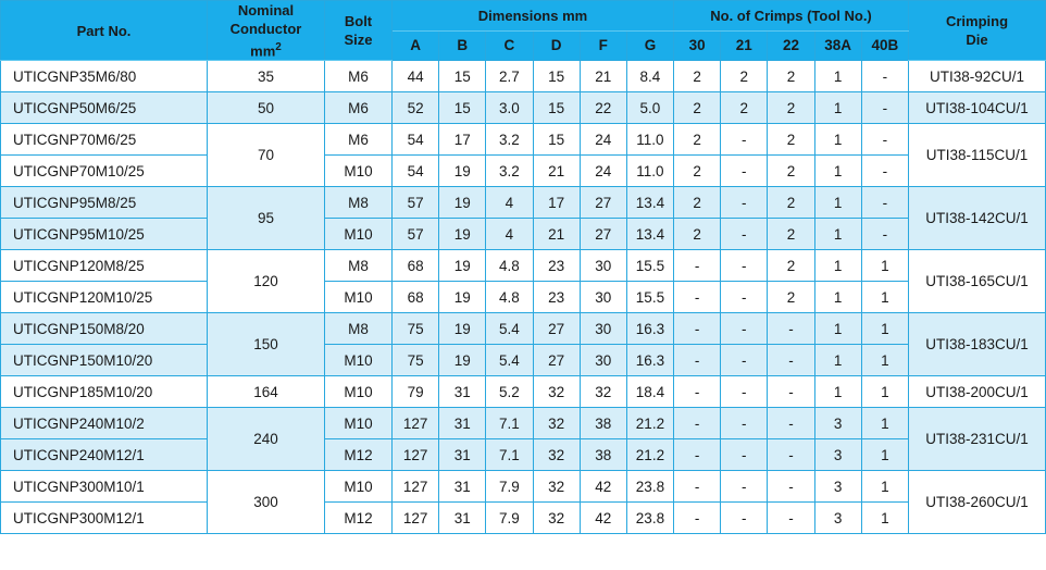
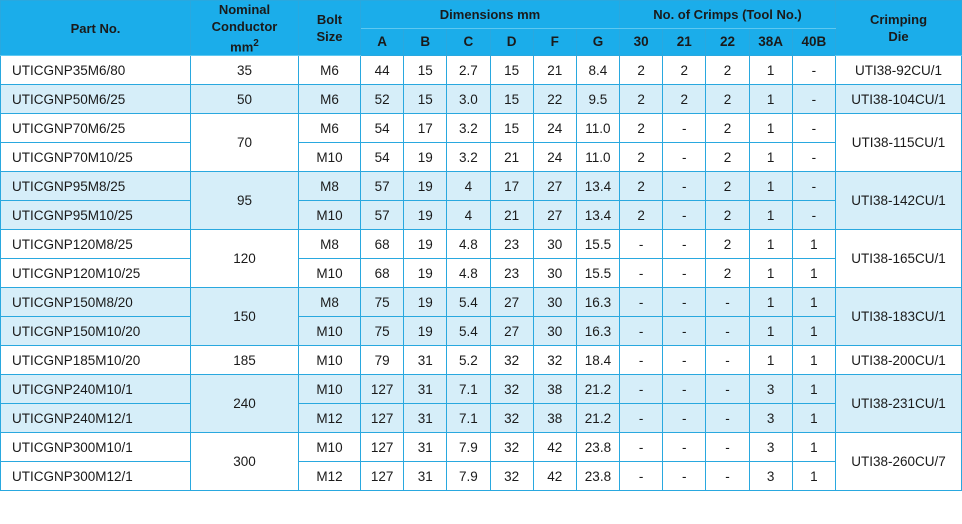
  Part No.	Nominal Conductor mm2	Bolt Size	Dimensions mm	No. of Crimps (Tool No.)	Crimping Die
  A	B	C	D	F	G	30	21	22	38A	40B
  UTICGNP35M6/80	35	M6	44	15	2.7	15	21	8.4	2	2	2	1	-	UTI38-92CU/1
- UTICGNP50M6/25	50	M6	52	15	3.0	15	22	5.0	2	2	2	1	-	UTI38-104CU/1
+ UTICGNP50M6/25	50	M6	52	15	3.0	15	22	9.5	2	2	2	1	-	UTI38-104CU/1
  UTICGNP70M6/25	70	M6	54	17	3.2	15	24	11.0	2	-	2	1	-	UTI38-115CU/1
  UTICGNP70M10/25	M10	54	19	3.2	21	24	11.0	2	-	2	1	-
  UTICGNP95M8/25	95	M8	57	19	4	17	27	13.4	2	-	2	1	-	UTI38-142CU/1
  UTICGNP95M10/25	M10	57	19	4	21	27	13.4	2	-	2	1	-
  UTICGNP120M8/25	120	M8	68	19	4.8	23	30	15.5	-	-	2	1	1	UTI38-165CU/1
  UTICGNP120M10/25	M10	68	19	4.8	23	30	15.5	-	-	2	1	1
  UTICGNP150M8/20	150	M8	75	19	5.4	27	30	16.3	-	-	-	1	1	UTI38-183CU/1
  UTICGNP150M10/20	M10	75	19	5.4	27	30	16.3	-	-	-	1	1
- UTICGNP185M10/20	164	M10	79	31	5.2	32	32	18.4	-	-	-	1	1	UTI38-200CU/1
+ UTICGNP185M10/20	185	M10	79	31	5.2	32	32	18.4	-	-	-	1	1	UTI38-200CU/1
- UTICGNP240M10/2	240	M10	127	31	7.1	32	38	21.2	-	-	-	3	1	UTI38-231CU/1
+ UTICGNP240M10/1	240	M10	127	31	7.1	32	38	21.2	-	-	-	3	1	UTI38-231CU/1
  UTICGNP240M12/1	M12	127	31	7.1	32	38	21.2	-	-	-	3	1
- UTICGNP300M10/1	300	M10	127	31	7.9	32	42	23.8	-	-	-	3	1	UTI38-260CU/1
+ UTICGNP300M10/1	300	M10	127	31	7.9	32	42	23.8	-	-	-	3	1	UTI38-260CU/7
  UTICGNP300M12/1	M12	127	31	7.9	32	42	23.8	-	-	-	3	1
